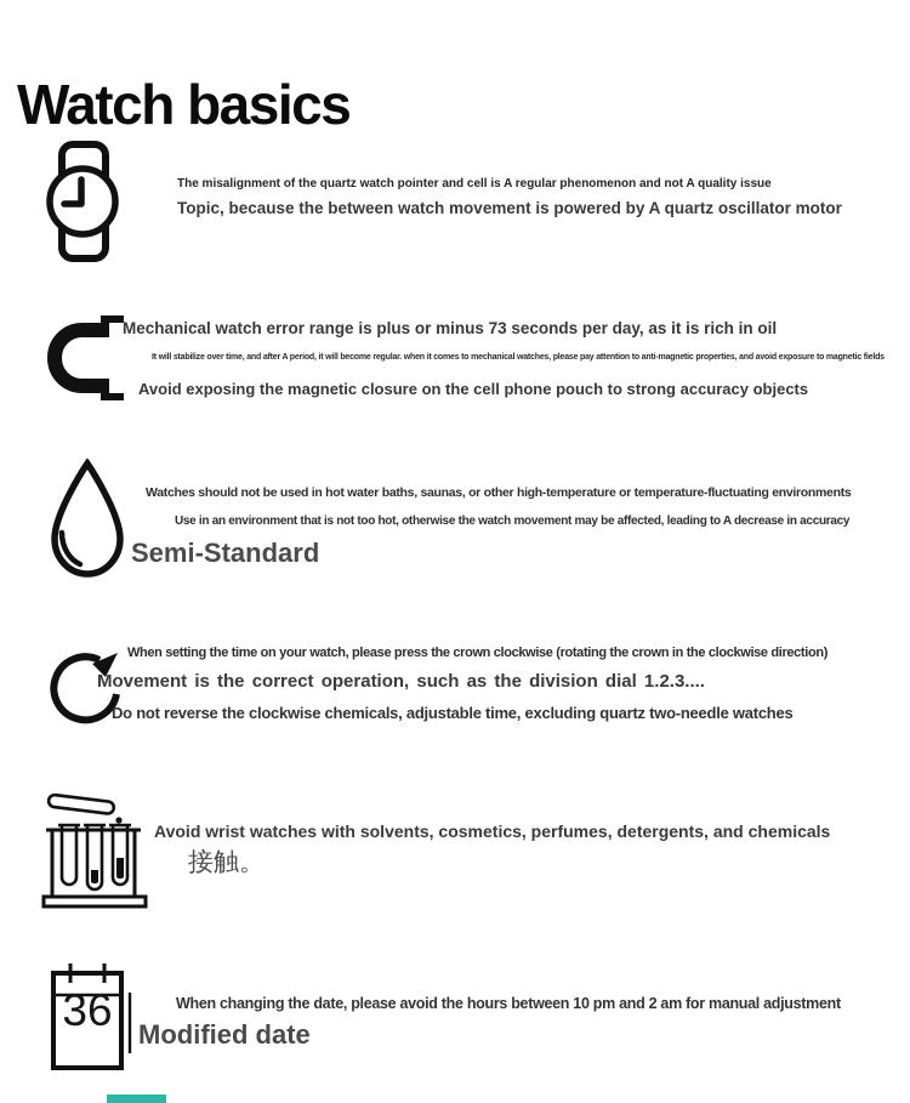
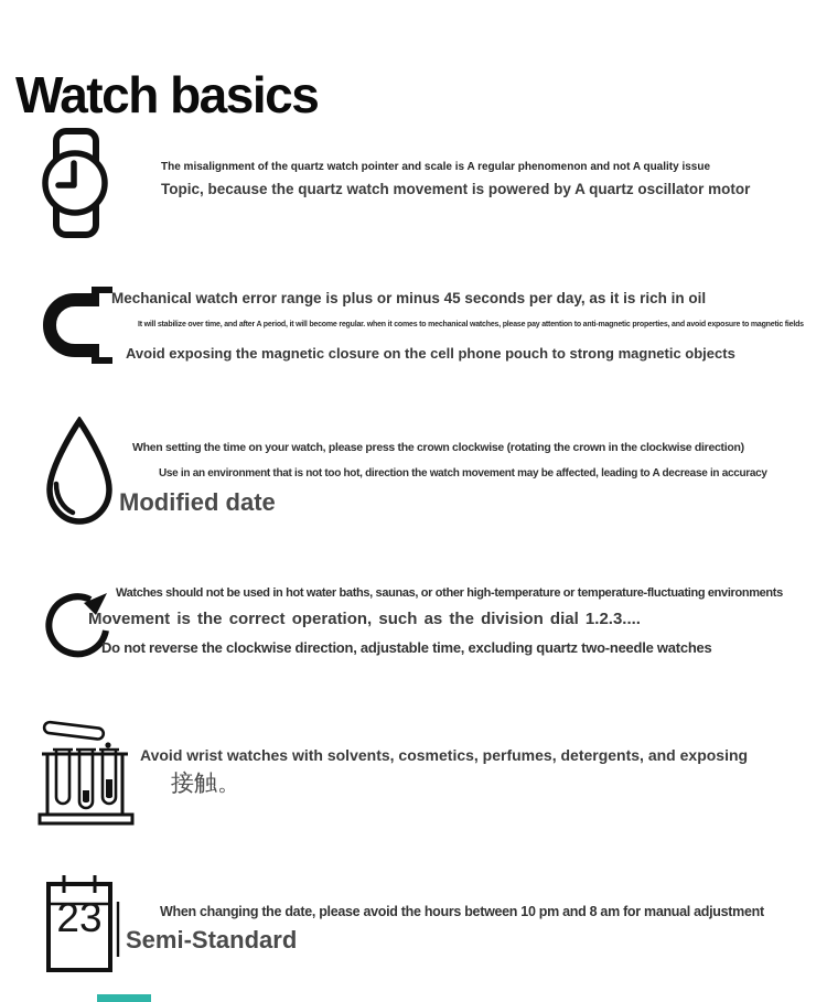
  Watch basics
- The misalignment of the quartz watch pointer and cell is A regular phenomenon and not A quality issue
+ The misalignment of the quartz watch pointer and scale is A regular phenomenon and not A quality issue
- Topic, because the between watch movement is powered by A quartz oscillator motor
+ Topic, because the quartz watch movement is powered by A quartz oscillator motor
- Mechanical watch error range is plus or minus 73 seconds per day, as it is rich in oil
+ Mechanical watch error range is plus or minus 45 seconds per day, as it is rich in oil
- Avoid exposing the magnetic closure on the cell phone pouch to strong accuracy objects
+ Avoid exposing the magnetic closure on the cell phone pouch to strong magnetic objects
- Watches should not be used in hot water baths, saunas, or other high-temperature or temperature-fluctuating environments
+ When setting the time on your watch, please press the crown clockwise (rotating the crown in the clockwise direction)
- Use in an environment that is not too hot, otherwise the watch movement may be affected, leading to A decrease in accuracy
+ Use in an environment that is not too hot, direction the watch movement may be affected, leading to A decrease in accuracy
- Semi-Standard
+ Modified date
- When setting the time on your watch, please press the crown clockwise (rotating the crown in the clockwise direction)
+ Watches should not be used in hot water baths, saunas, or other high-temperature or temperature-fluctuating environments
  Movement is the correct operation, such as the division dial 1.2.3....
- Do not reverse the clockwise chemicals, adjustable time, excluding quartz two-needle watches
+ Do not reverse the clockwise direction, adjustable time, excluding quartz two-needle watches
- Avoid wrist watches with solvents, cosmetics, perfumes, detergents, and chemicals
+ Avoid wrist watches with solvents, cosmetics, perfumes, detergents, and exposing
  接触。
- 36
+ 23
- When changing the date, please avoid the hours between 10 pm and 2 am for manual adjustment
+ When changing the date, please avoid the hours between 10 pm and 8 am for manual adjustment
- Modified date
+ Semi-Standard
